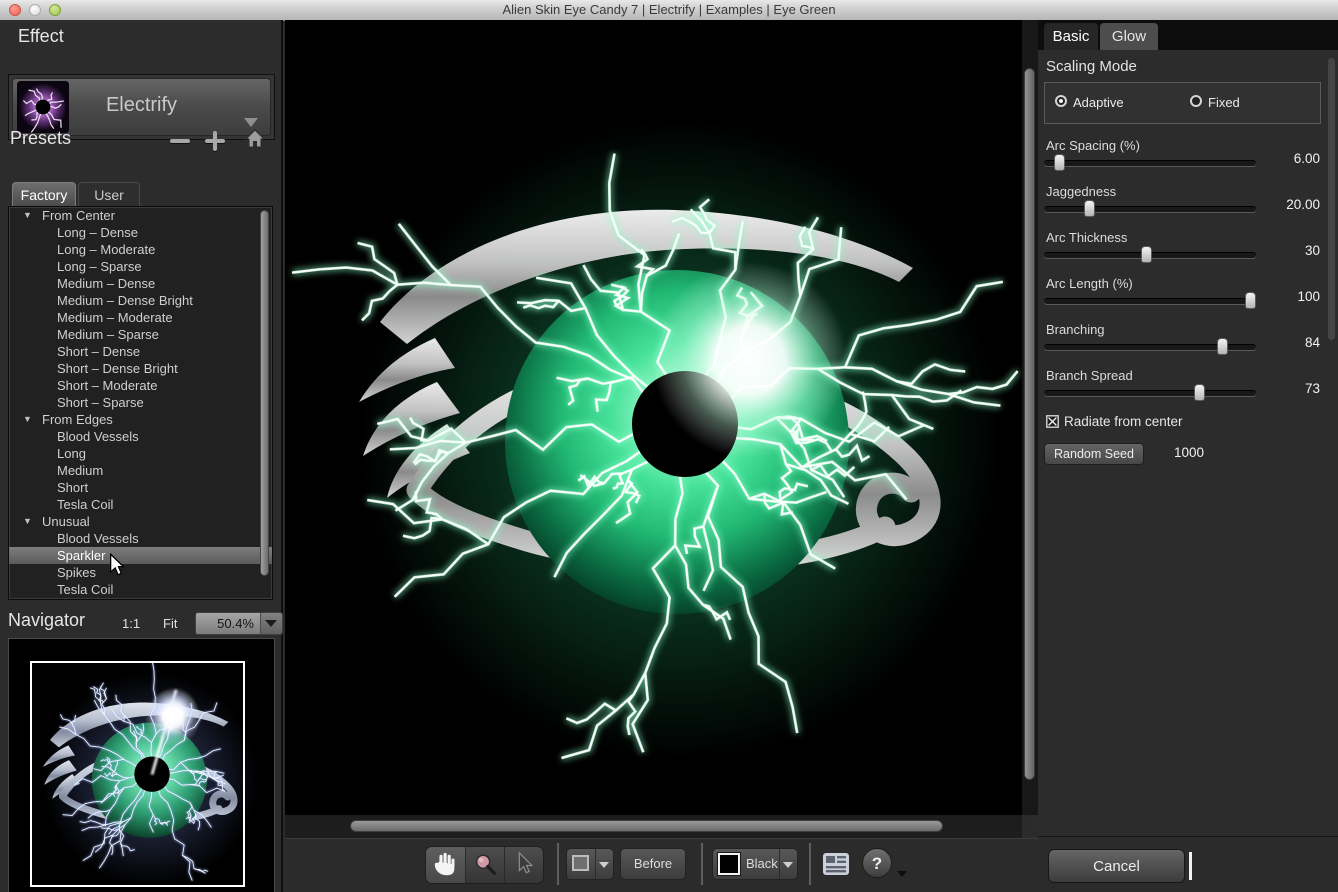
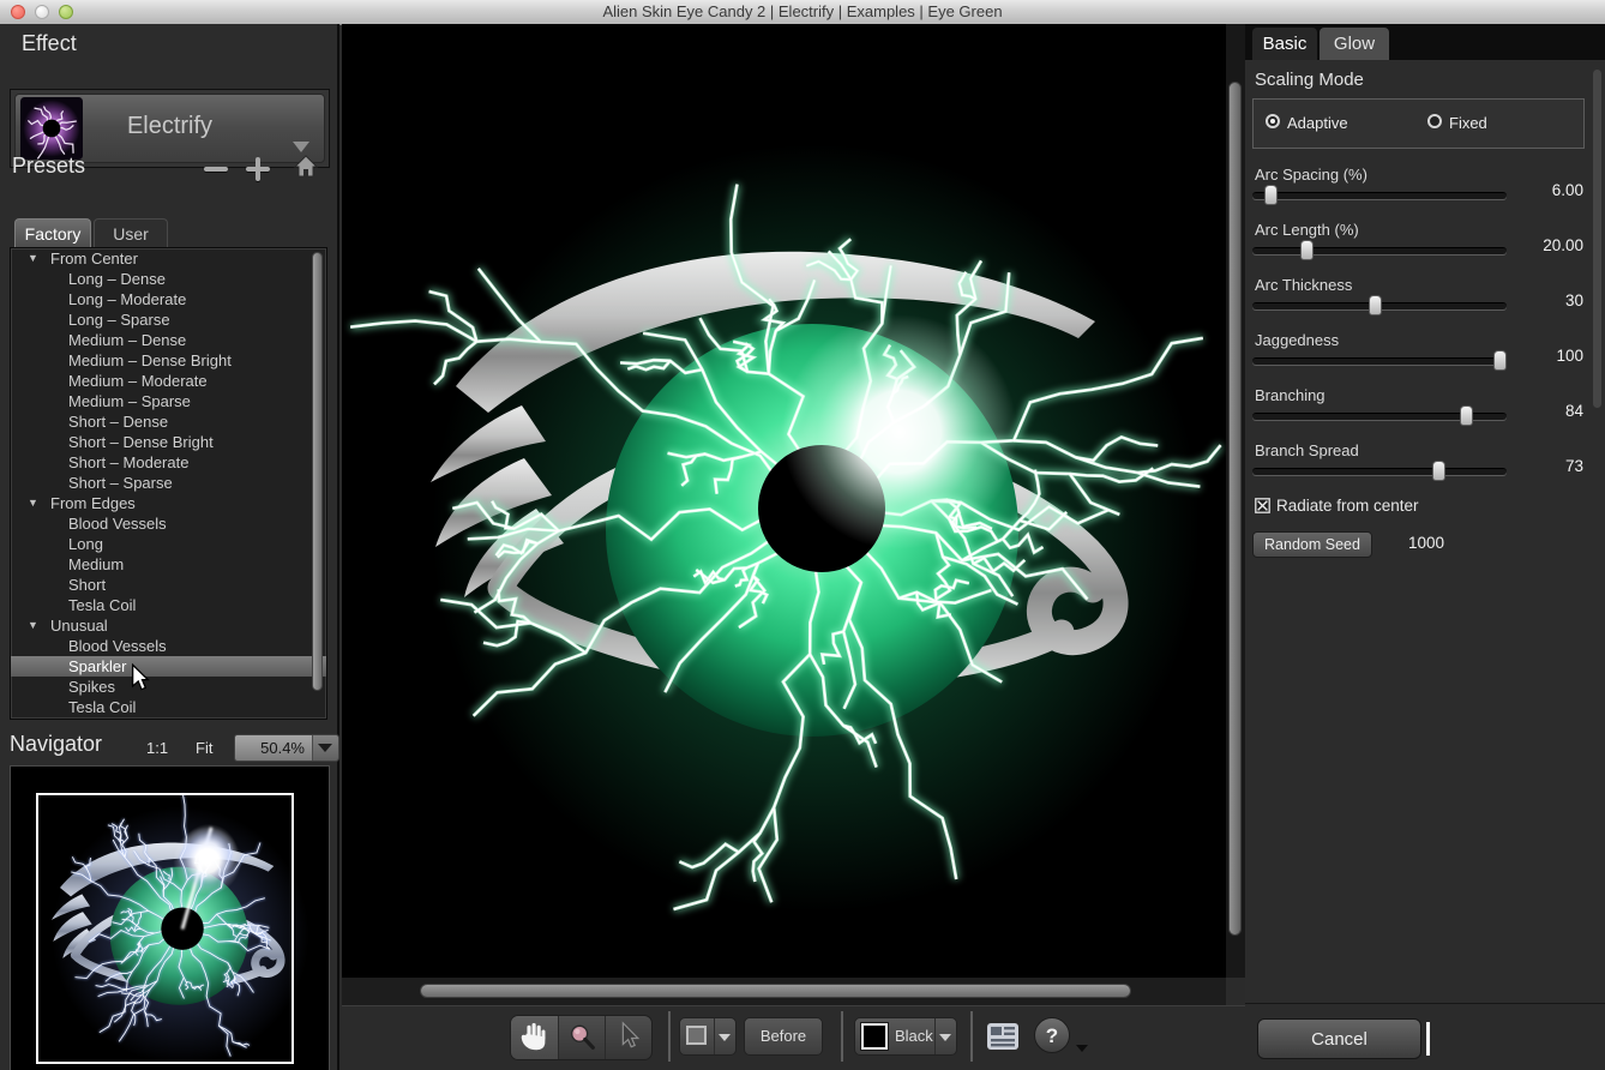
- Alien Skin Eye Candy 7 | Electrify | Examples | Eye Green
+ Alien Skin Eye Candy 2 | Electrify | Examples | Eye Green
  Effect
  Electrify
  Presets
  Factory
  User
  ▼
  From Center
  Long – Dense
  Long – Moderate
  Long – Sparse
  Medium – Dense
  Medium – Dense Bright
  Medium – Moderate
  Medium – Sparse
  Short – Dense
  Short – Dense Bright
  Short – Moderate
  Short – Sparse
  ▼
  From Edges
  Blood Vessels
  Long
  Medium
  Short
  Tesla Coil
  ▼
  Unusual
  Blood Vessels
  Sparkler
  Spikes
  Tesla Coil
  Navigator
  1:1
  Fit
  50.4%
  Before
  Black
  ?
  Basic
  Glow
  Scaling Mode
  Adaptive
  Fixed
  Arc Spacing (%)
  6.00
- Jaggedness
+ Arc Length (%)
  20.00
  Arc Thickness
  30
- Arc Length (%)
+ Jaggedness
  100
  Branching
  84
  Branch Spread
  73
  Radiate from center
  Random Seed
  1000
  Cancel
